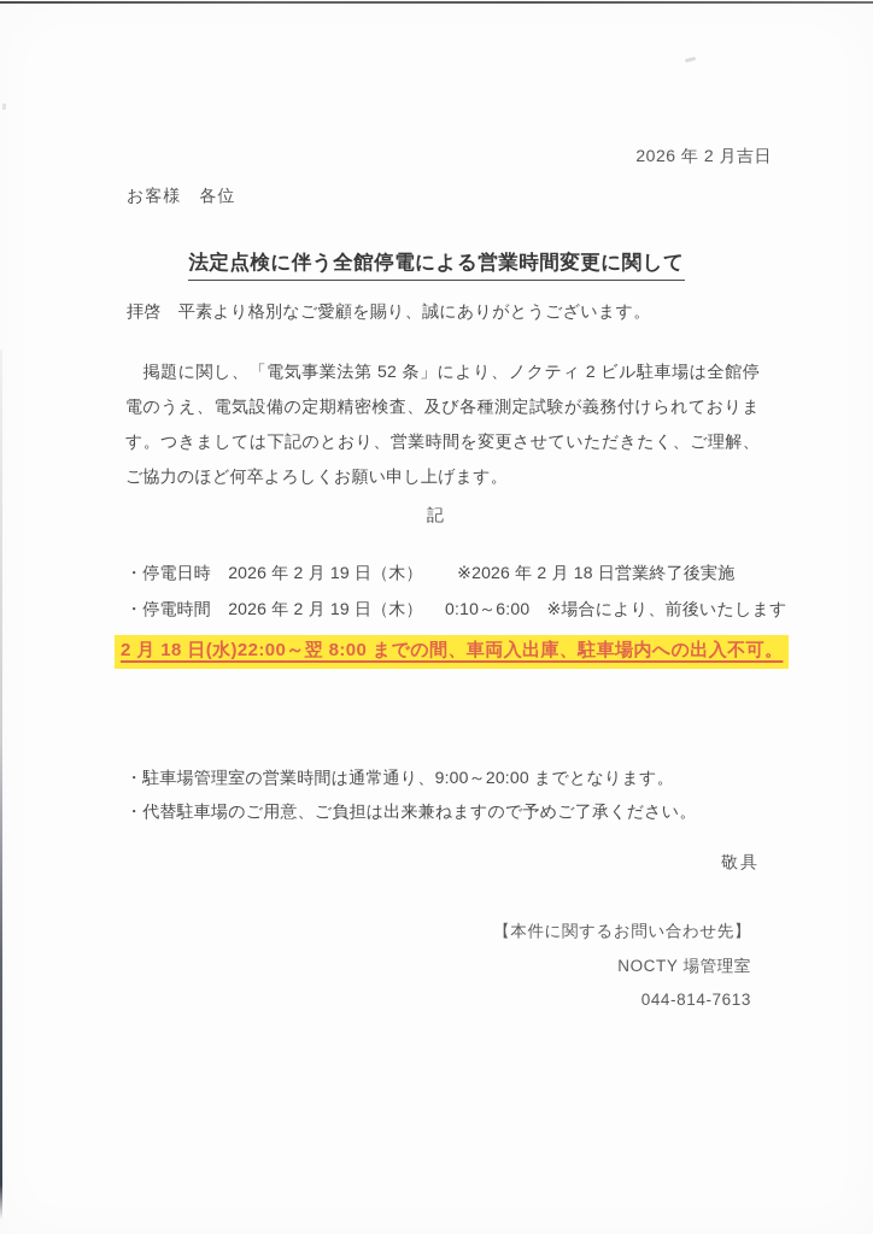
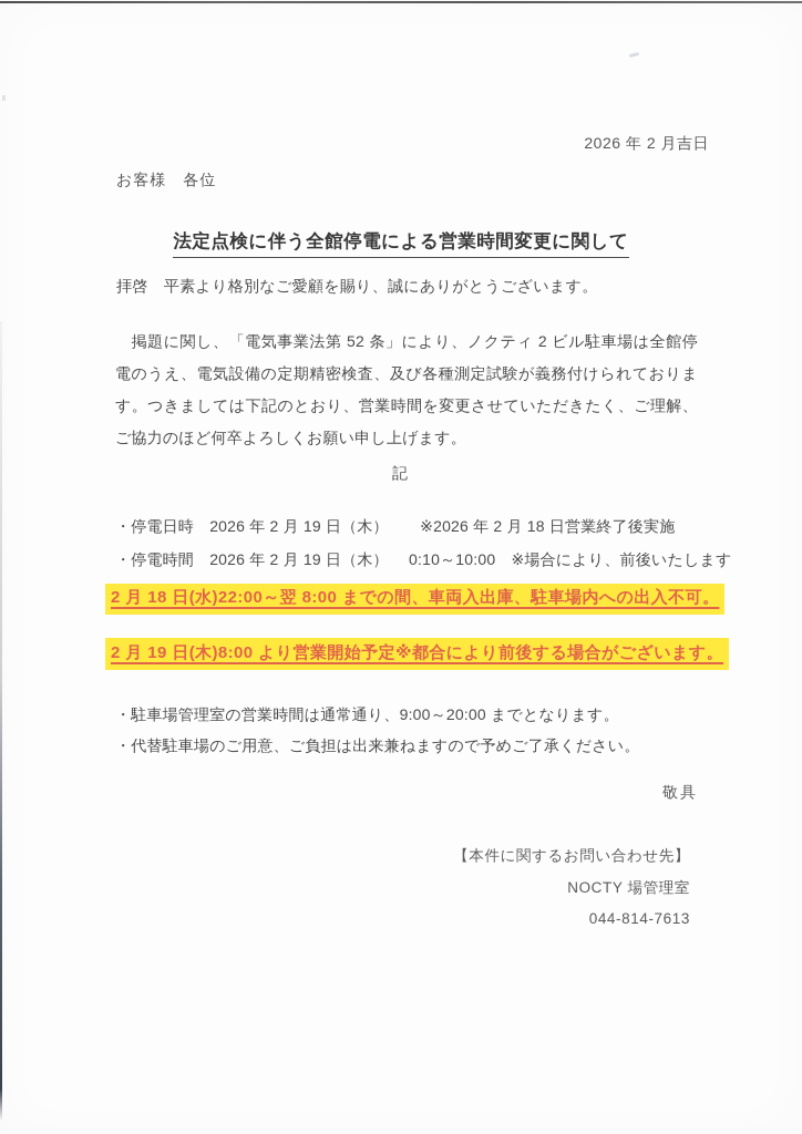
  2026 年 2 月吉日
  お客様 各位
  法定点検に伴う全館停電による営業時間変更に関して
  拝啓 平素より格別なご愛顧を賜り、誠にありがとうございます。
  掲題に関し、「電気事業法第 52 条」により、ノクティ 2 ビル駐車場は全館停電のうえ、電気設備の定期精密検査、及び各種測定試験が義務付けられております。つきましては下記のとおり、営業時間を変更させていただきたく、ご理解、ご協力のほど何卒よろしくお願い申し上げます。
  記
  ・停電日時 2026 年 2 月 19 日（木） ※2026 年 2 月 18 日営業終了後実施
- ・停電時間 2026 年 2 月 19 日（木） 0:10～6:00 ※場合により、前後いたします
+ ・停電時間 2026 年 2 月 19 日（木） 0:10～10:00 ※場合により、前後いたします
  2 月 18 日(水)22:00～翌 8:00 までの間、車両入出庫、駐車場内への出入不可。
+ 2 月 19 日(木)8:00 より営業開始予定※都合により前後する場合がございます。
  ・駐車場管理室の営業時間は通常通り、9:00～20:00 までとなります。
  ・代替駐車場のご用意、ご負担は出来兼ねますので予めご了承ください。
  敬具
  【本件に関するお問い合わせ先】
  NOCTY 場管理室
  044-814-7613
